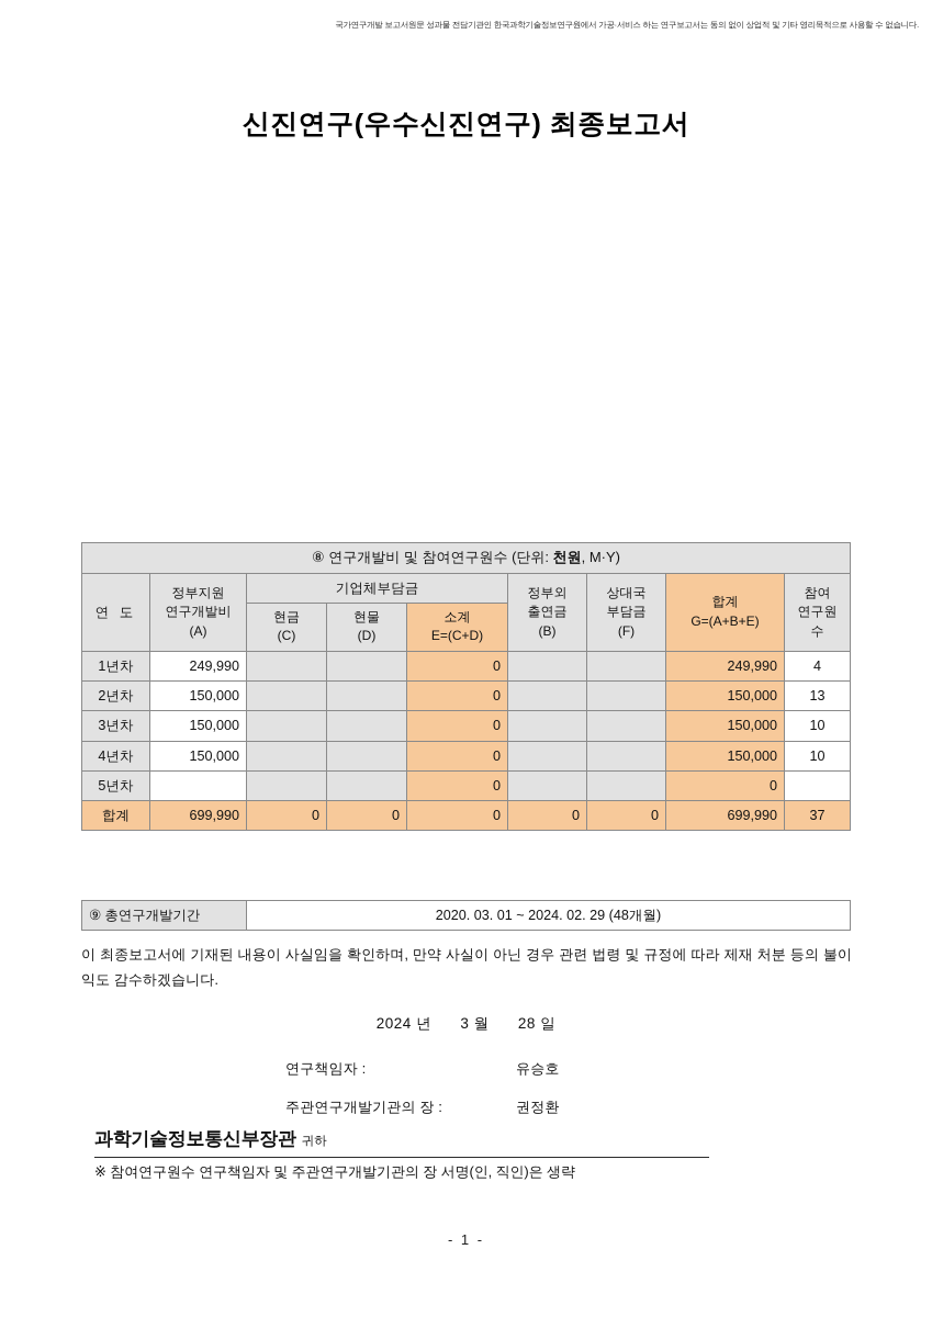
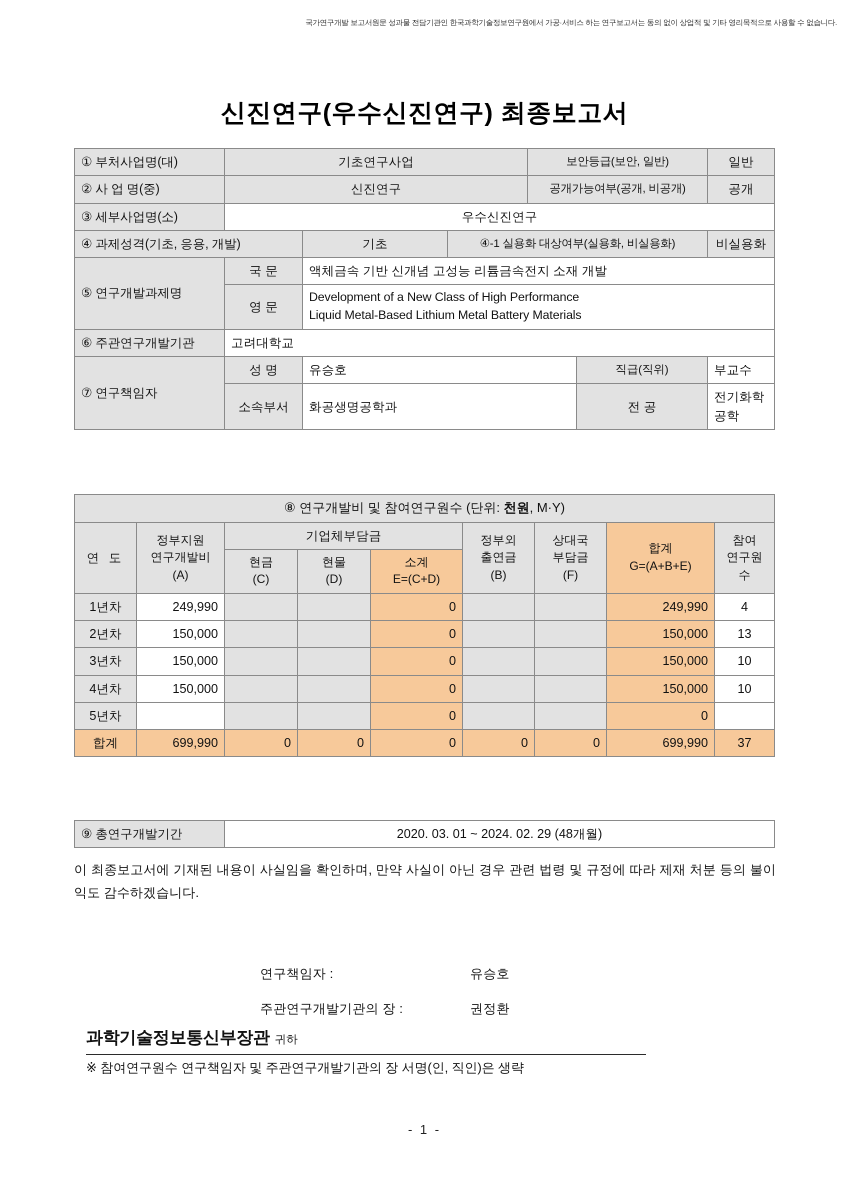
  국가연구개발 보고서원문 성과물 전담기관인 한국과학기술정보연구원에서 가공·서비스 하는 연구보고서는 동의 없이 상업적 및 기타 영리목적으로 사용할 수 없습니다.
  신진연구(우수신진연구) 최종보고서
+ ① 부처사업명(대)	기초연구사업	보안등급(보안, 일반)	일반
+ ② 사 업 명(중)	신진연구	공개가능여부(공개, 비공개)	공개
+ ③ 세부사업명(소)	우수신진연구
+ ④ 과제성격(기초, 응용, 개발)	기초	④-1 실용화 대상여부(실용화, 비실용화)	비실용화
+ ⑤ 연구개발과제명	국 문	액체금속 기반 신개념 고성능 리튬금속전지 소재 개발
+ 영 문	Development of a New Class of High Performance Liquid Metal-Based Lithium Metal Battery Materials
+ ⑥ 주관연구개발기관	고려대학교
+ ⑦ 연구책임자	성 명	유승호	직급(직위)	부교수
+ 소속부서	화공생명공학과	전 공	전기화학공학
  ⑧ 연구개발비 및 참여연구원수 (단위: 천원, M·Y)
  연 도	정부지원 연구개발비 (A)	기업체부담금	정부외 출연금 (B)	상대국 부담금 (F)	합계 G=(A+B+E)	참여 연구원수
  현금 (C)	현물 (D)	소계 E=(C+D)
  1년차	249,990			0			249,990	4
  2년차	150,000			0			150,000	13
  3년차	150,000			0			150,000	10
  4년차	150,000			0			150,000	10
  5년차				0			0
  합계	699,990	0	0	0	0	0	699,990	37
  ⑨ 총연구개발기간	2020. 03. 01 ~ 2024. 02. 29 (48개월)
  이 최종보고서에 기재된 내용이 사실임을 확인하며, 만약 사실이 아닌 경우 관련 법령 및 규정에 따라 제재 처분 등의 불이익도 감수하겠습니다.
- 2024 년 3 월 28 일
  연구책임자 :
  유승호
  주관연구개발기관의 장 :
  권정환
  과학기술정보통신부장관 귀하
  ※ 참여연구원수 연구책임자 및 주관연구개발기관의 장 서명(인, 직인)은 생략
  - 1 -
